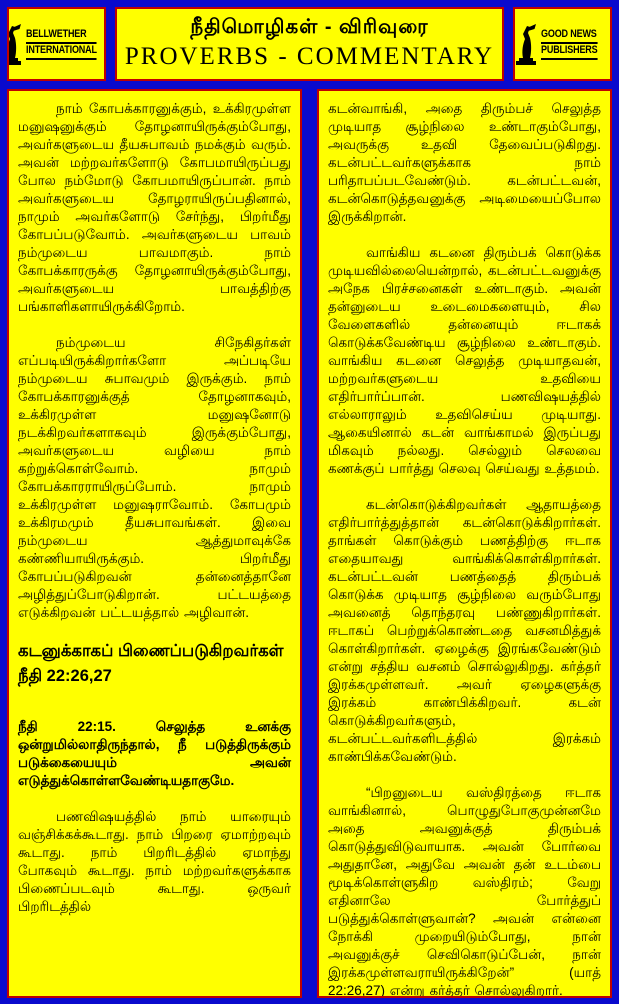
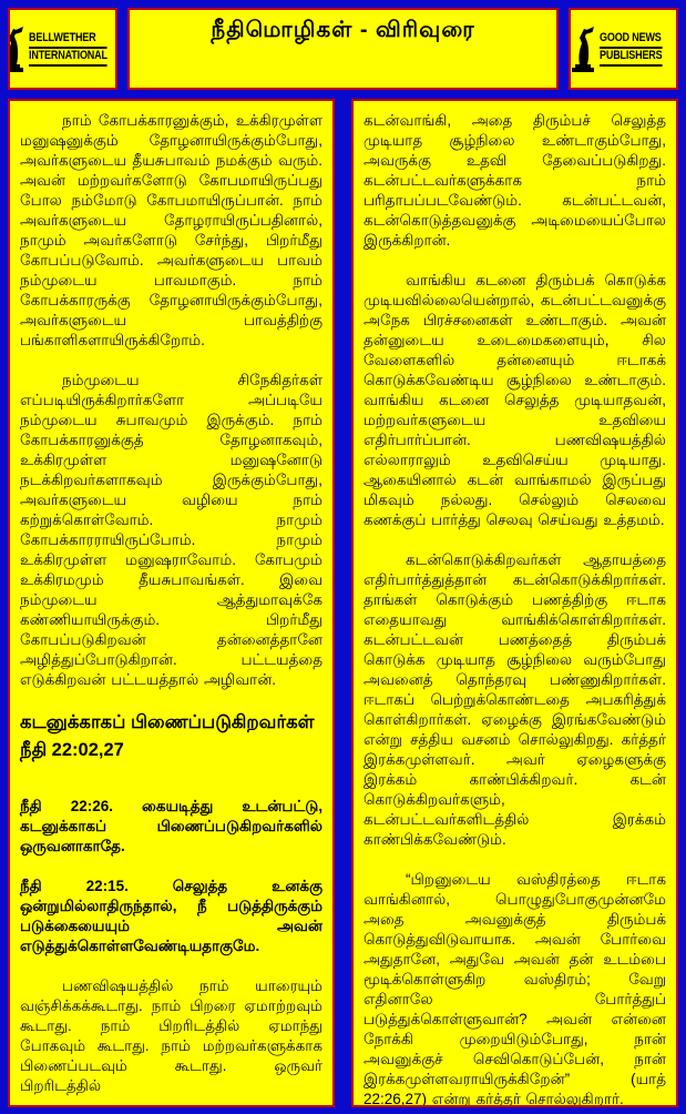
  BELLWETHER
  INTERNATIONAL
  நீதிமொழிகள் - விரிவுரை
- PROVERBS - COMMENTARY
  GOOD NEWS
  PUBLISHERS
  நாம் கோபக்காரனுக்கும், உக்கிரமுள்ள மனுஷனுக்கும் தோழனாயிருக்கும்போது, அவர்களுடைய தீயசுபாவம் நமக்கும் வரும். அவன் மற்றவர்களோடு கோபமாயிருப்பது போல நம்மோடு கோபமாயிருப்பான். நாம் அவர்களுடைய தோழராயிருப்பதினால், நாமும் அவர்களோடு சேர்ந்து, பிறர்மீது கோபப்படுவோம். அவர்களுடைய பாவம் நம்முடைய பாவமாகும். நாம் கோபக்காரருக்கு தோழனாயிருக்கும்போது, அவர்களுடைய பாவத்திற்கு பங்காளிகளாயிருக்கிறோம்.
  நம்முடைய சிநேகிதர்கள் எப்படியிருக்கிறார்களோ அப்படியே நம்முடைய சுபாவமும் இருக்கும். நாம் கோபக்காரனுக்குத் தோழனாகவும், உக்கிரமுள்ள மனுஷனோடு நடக்கிறவர்களாகவும் இருக்கும்போது, அவர்களுடைய வழியை நாம் கற்றுக்கொள்வோம். நாமும் கோபக்காரராயிருப்போம். நாமும் உக்கிரமுள்ள மனுஷராவோம். கோபமும் உக்கிரமமும் தீயசுபாவங்கள். இவை நம்முடைய ஆத்துமாவுக்கே கண்ணியாயிருக்கும். பிறர்மீது கோபப்படுகிறவன் தன்னைத்தானே அழித்துப்போடுகிறான். பட்டயத்தை எடுக்கிறவன் பட்டயத்தால் அழிவான்.
  கடனுக்காகப் பிணைப்படுகிறவர்கள்
- நீதி 22:26,27
+ நீதி 22:02,27
+ நீதி 22:26. கையடித்து உடன்பட்டு, கடனுக்காகப் பிணைப்படுகிறவர்களில் ஒருவனாகாதே.
  நீதி 22:15. செலுத்த உனக்கு ஒன்றுமில்லாதிருந்தால், நீ படுத்திருக்கும் படுக்கையையும் அவன் எடுத்துக்கொள்ளவேண்டியதாகுமே.
  பணவிஷயத்தில் நாம் யாரையும் வஞ்சிக்கக்கூடாது. நாம் பிறரை ஏமாற்றவும் கூடாது. நாம் பிறரிடத்தில் ஏமாந்து போகவும் கூடாது. நாம் மற்றவர்களுக்காக பிணைப்படவும் கூடாது. ஒருவர் பிறரிடத்தில்
  கடன்வாங்கி, அதை திரும்பச் செலுத்த முடியாத சூழ்நிலை உண்டாகும்போது, அவருக்கு உதவி தேவைப்படுகிறது. கடன்பட்டவர்களுக்காக நாம் பரிதாபப்படவேண்டும். கடன்பட்டவன், கடன்கொடுத்தவனுக்கு அடிமையைப்போல இருக்கிறான்.
  வாங்கிய கடனை திரும்பக் கொடுக்க முடியவில்லையென்றால், கடன்பட்டவனுக்கு அநேக பிரச்சனைகள் உண்டாகும். அவன் தன்னுடைய உடைமைகளையும், சில வேளைகளில் தன்னையும் ஈடாகக் கொடுக்கவேண்டிய சூழ்நிலை உண்டாகும். வாங்கிய கடனை செலுத்த முடியாதவன், மற்றவர்களுடைய உதவியை எதிர்பார்ப்பான். பணவிஷயத்தில் எல்லாராலும் உதவிசெய்ய முடியாது. ஆகையினால் கடன் வாங்காமல் இருப்பது மிகவும் நல்லது. செல்லும் செலவை கணக்குப் பார்த்து செலவு செய்வது உத்தமம்.
- கடன்கொடுக்கிறவர்கள் ஆதாயத்தை எதிர்பார்த்துத்தான் கடன்கொடுக்கிறார்கள். தாங்கள் கொடுக்கும் பணத்திற்கு ஈடாக எதையாவது வாங்கிக்கொள்கிறார்கள். கடன்பட்டவன் பணத்தைத் திரும்பக் கொடுக்க முடியாத சூழ்நிலை வரும்போது அவனைத் தொந்தரவு பண்ணுகிறார்கள். ஈடாகப் பெற்றுக்கொண்டதை வசனமித்துக் கொள்கிறார்கள். ஏழைக்கு இரங்கவேண்டும் என்று சத்திய வசனம் சொல்லுகிறது. கர்த்தர் இரக்கமுள்ளவர். அவர் ஏழைகளுக்கு இரக்கம் காண்பிக்கிறவர். கடன் கொடுக்கிறவர்களும், கடன்பட்டவர்களிடத்தில் இரக்கம் காண்பிக்கவேண்டும்.
+ கடன்கொடுக்கிறவர்கள் ஆதாயத்தை எதிர்பார்த்துத்தான் கடன்கொடுக்கிறார்கள். தாங்கள் கொடுக்கும் பணத்திற்கு ஈடாக எதையாவது வாங்கிக்கொள்கிறார்கள். கடன்பட்டவன் பணத்தைத் திரும்பக் கொடுக்க முடியாத சூழ்நிலை வரும்போது அவனைத் தொந்தரவு பண்ணுகிறார்கள். ஈடாகப் பெற்றுக்கொண்டதை அபகரித்துக் கொள்கிறார்கள். ஏழைக்கு இரங்கவேண்டும் என்று சத்திய வசனம் சொல்லுகிறது. கர்த்தர் இரக்கமுள்ளவர். அவர் ஏழைகளுக்கு இரக்கம் காண்பிக்கிறவர். கடன் கொடுக்கிறவர்களும், கடன்பட்டவர்களிடத்தில் இரக்கம் காண்பிக்கவேண்டும்.
  “பிறனுடைய வஸ்திரத்தை ஈடாக வாங்கினால், பொழுதுபோகுமுன்னமே அதை அவனுக்குத் திரும்பக் கொடுத்துவிடுவாயாக. அவன் போர்வை அதுதானே, அதுவே அவன் தன் உடம்பை மூடிக்கொள்ளுகிற வஸ்திரம்; வேறு எதினாலே போர்த்துப் படுத்துக்கொள்ளுவான்? அவன் என்னை நோக்கி முறையிடும்போது, நான் அவனுக்குச் செவிகொடுப்பேன், நான் இரக்கமுள்ளவராயிருக்கிறேன்” (யாத் 22:26,27) என்று கர்த்தர் சொல்லுகிறார்.
